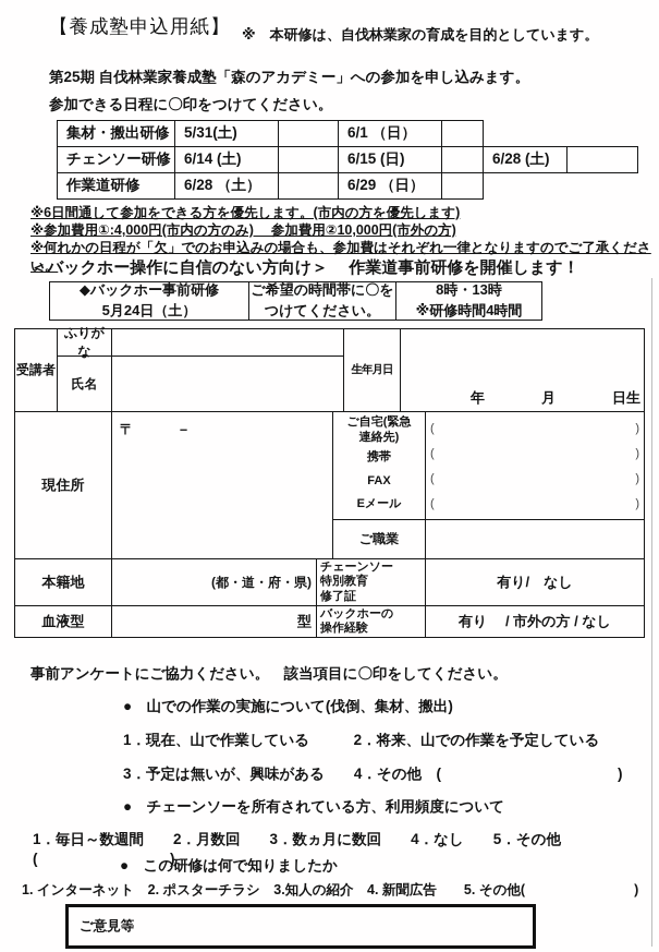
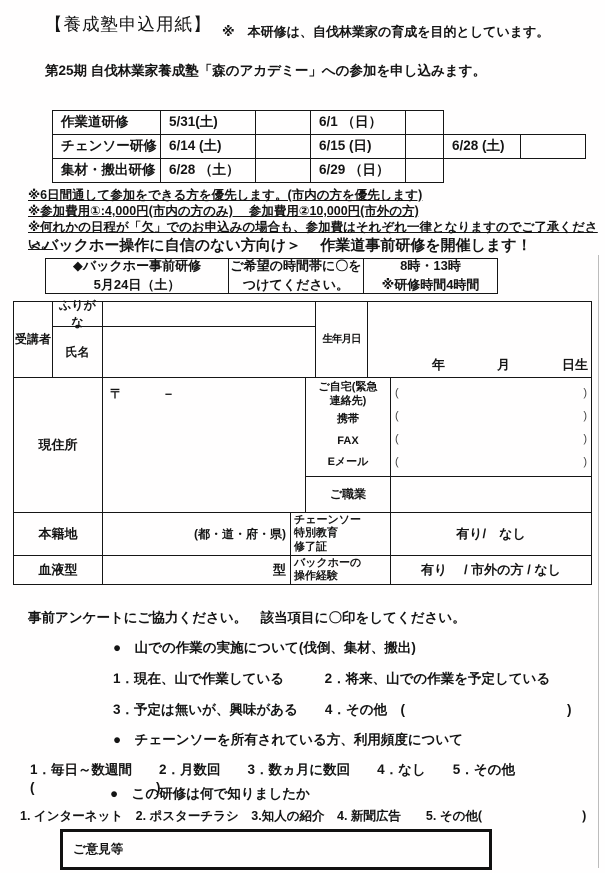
  【養成塾申込用紙】
  ※ 本研修は、自伐林業家の育成を目的としています。
  第25期 自伐林業家養成塾「森のアカデミー」への参加を申し込みます。
- 参加できる日程に〇印をつけてください。
- 集材・搬出研修
+ 作業道研修
  5/31(土)
  6/1 （日）
  チェンソー研修
  6/14 (土)
  6/15 (日)
  6/28 (土)
- 作業道研修
+ 集材・搬出研修
  6/28 （土）
  6/29 （日）
  ※6日間通して参加をできる方を優先します。(市内の方を優先します)
  ※参加費用①:4,000円(市内の方のみ) 参加費用②10,000円(市外の方)
  ※何れかの日程が「欠」でのお申込みの場合も、参加費はそれぞれ一律となりますのでご了承ください。
  ＜バックホー操作に自信のない方向け＞ 作業道事前研修を開催します！
  ◆バックホー事前研修
  5月24日（土）
  ご希望の時間帯に〇を
  つけてください。
  8時・13時
  ※研修時間4時間
  受講者
  ふりがな
  氏名
  生年月日
  年 月 日生
  現住所
  〒 －
  ご自宅(緊急
  連絡先)
  携帯
  FAX
  Eメール
  (
  )
  (
  )
  (
  )
  (
  )
  ご職業
  本籍地
  (都・道・府・県)
  チェーンソー
  特別教育
  修了証
  有り/ なし
  血液型
  型
  バックホーの
  操作経験
  有り / 市外の方 / なし
  事前アンケートにご協力ください。 該当項目に〇印をしてください。
  ● 山での作業の実施について(伐倒、集材、搬出)
  1．現在、山で作業している 2．将来、山での作業を予定している
  3．予定は無いが、興味がある 4．その他 ( )
  ● チェーンソーを所有されている方、利用頻度について
  1．毎日～数週間 2．月数回 3．数ヵ月に数回 4．なし 5．その他( )
  ● この研修は何で知りましたか
  1. インターネット 2. ポスターチラシ 3.知人の紹介 4. 新聞広告 5. その他( )
  ご意見等
